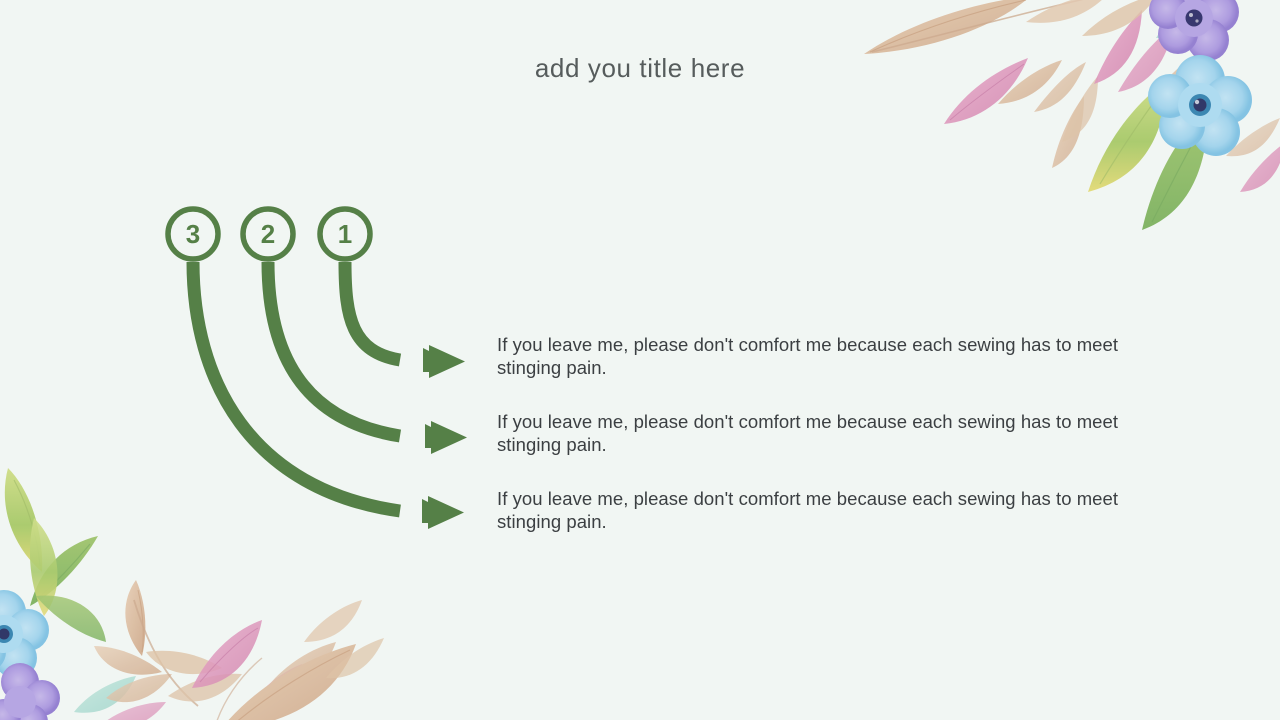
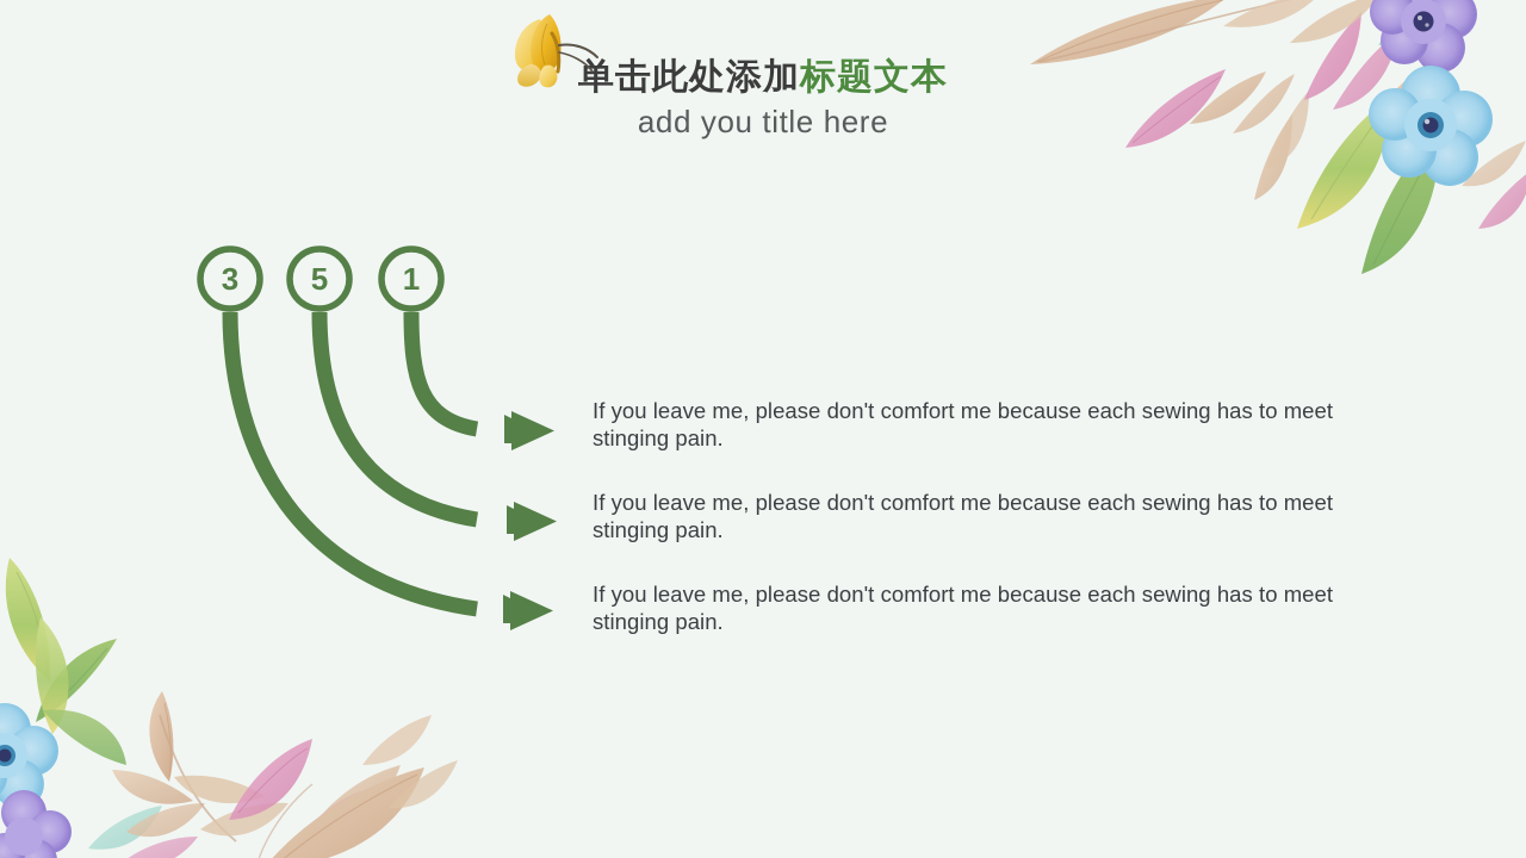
+ 单击此处添加标题文本
  add you title here
  3
- 2
+ 5
  1
  If you leave me, please don't comfort me because each sewing has to meet stinging pain.
  If you leave me, please don't comfort me because each sewing has to meet stinging pain.
  If you leave me, please don't comfort me because each sewing has to meet stinging pain.
